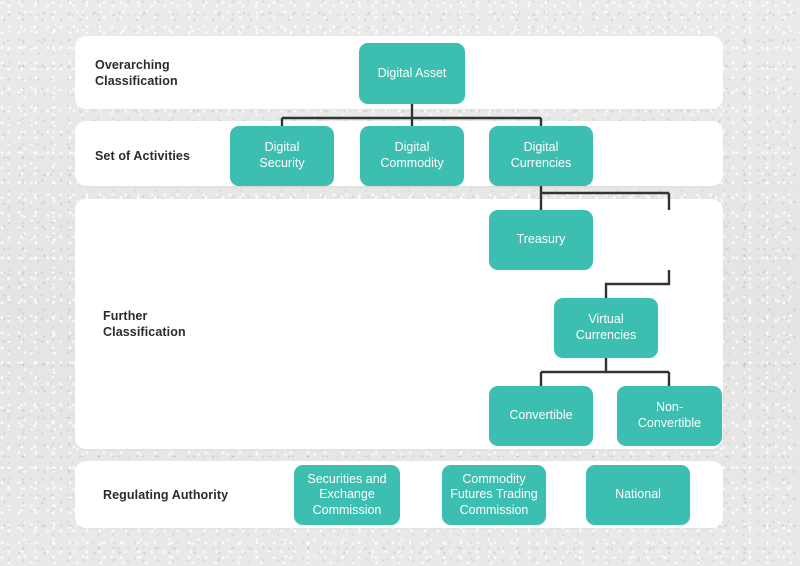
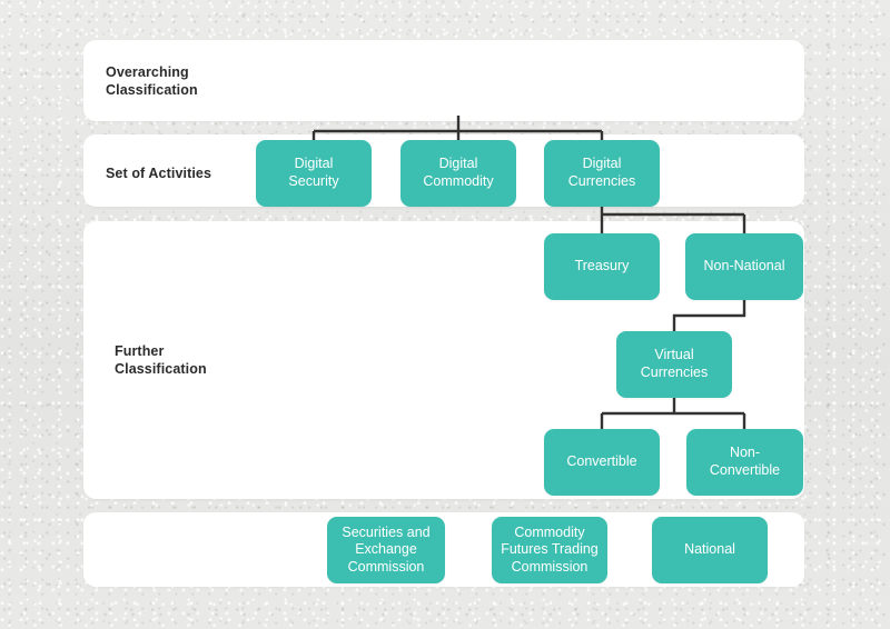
  Overarching
  Classification
  Set of Activities
  Further
  Classification
- Regulating Authority
- Digital Asset
  Digital
  Security
  Digital
  Commodity
  Digital
  Currencies
  Treasury
+ Non-National
  Virtual
  Currencies
  Convertible
  Non-
  Convertible
  Securities and
  Exchange
  Commission
  Commodity
  Futures Trading
  Commission
  National
